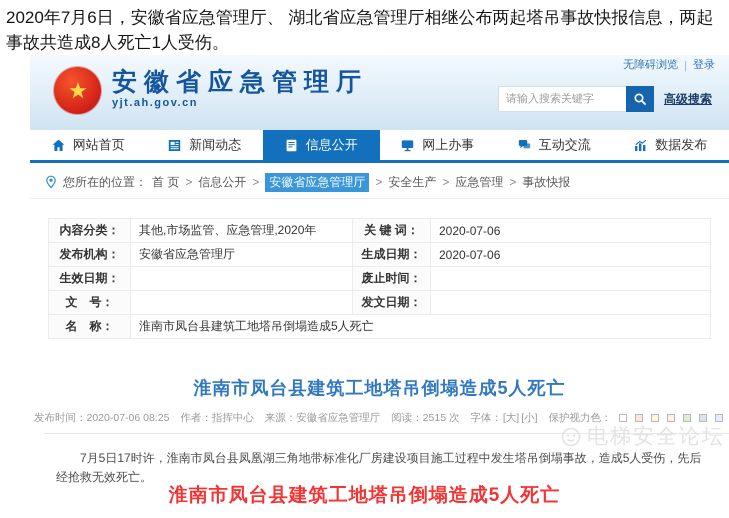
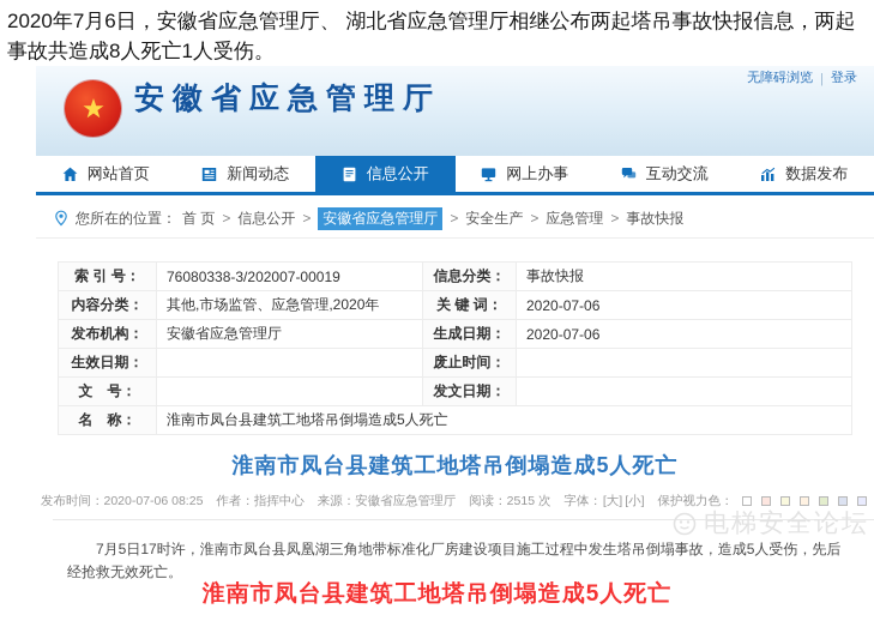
  2020年7月6日，安徽省应急管理厅、 湖北省应急管理厅相继公布两起塔吊事故快报信息，两起事故共造成8人死亡1人受伤。
  无障碍浏览
  |
  登录
  安徽省应急管理厅
- yjt.ah.gov.cn
- 请输入搜索关键字
- 高级搜索
  网站首页
  新闻动态
  信息公开
  网上办事
  互动交流
  数据发布
  您所在的位置：
  首 页
  >
  信息公开
  >
  安徽省应急管理厅
  >
  安全生产
  >
  应急管理
  >
  事故快报
+ 索 引 号：	76080338-3/202007-00019	信息分类：	事故快报
  内容分类：	其他,市场监管、应急管理,2020年	关 键 词：	2020-07-06
  发布机构：	安徽省应急管理厅	生成日期：	2020-07-06
  生效日期：		废止时间：
  文 号：		发文日期：
  名 称：	淮南市凤台县建筑工地塔吊倒塌造成5人死亡
  淮南市凤台县建筑工地塔吊倒塌造成5人死亡
  发布时间：2020-07-06 08:25 作者：指挥中心 来源：安徽省应急管理厅 阅读：2515 次 字体：[大] [小] 保护视力色：
  电梯安全论坛
  7月5日17时许，淮南市凤台县凤凰湖三角地带标准化厂房建设项目施工过程中发生塔吊倒塌事故，造成5人受伤，先后经抢救无效死亡。
  淮南市凤台县建筑工地塔吊倒塌造成5人死亡
